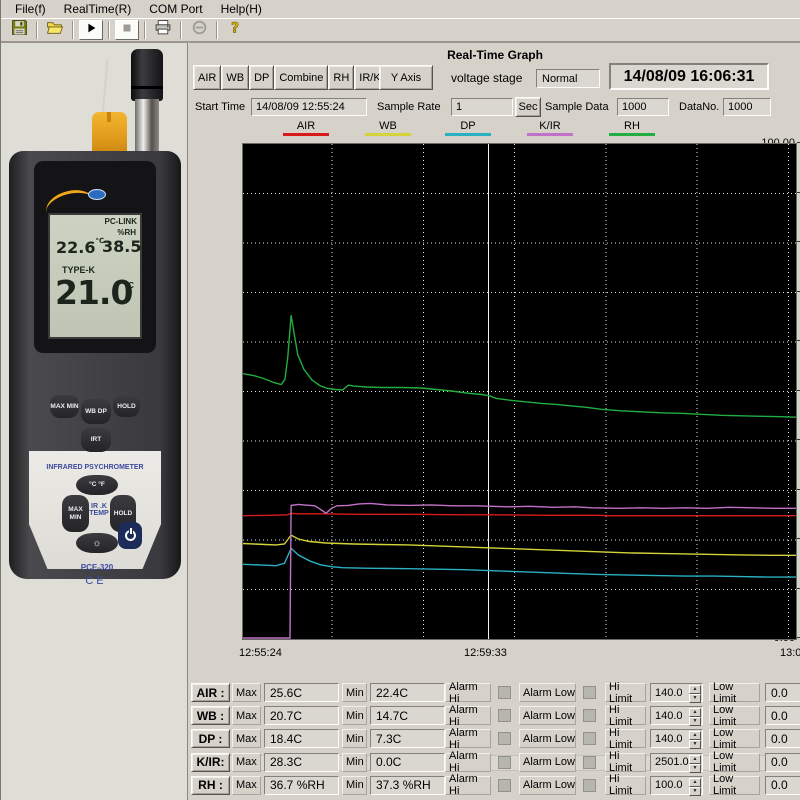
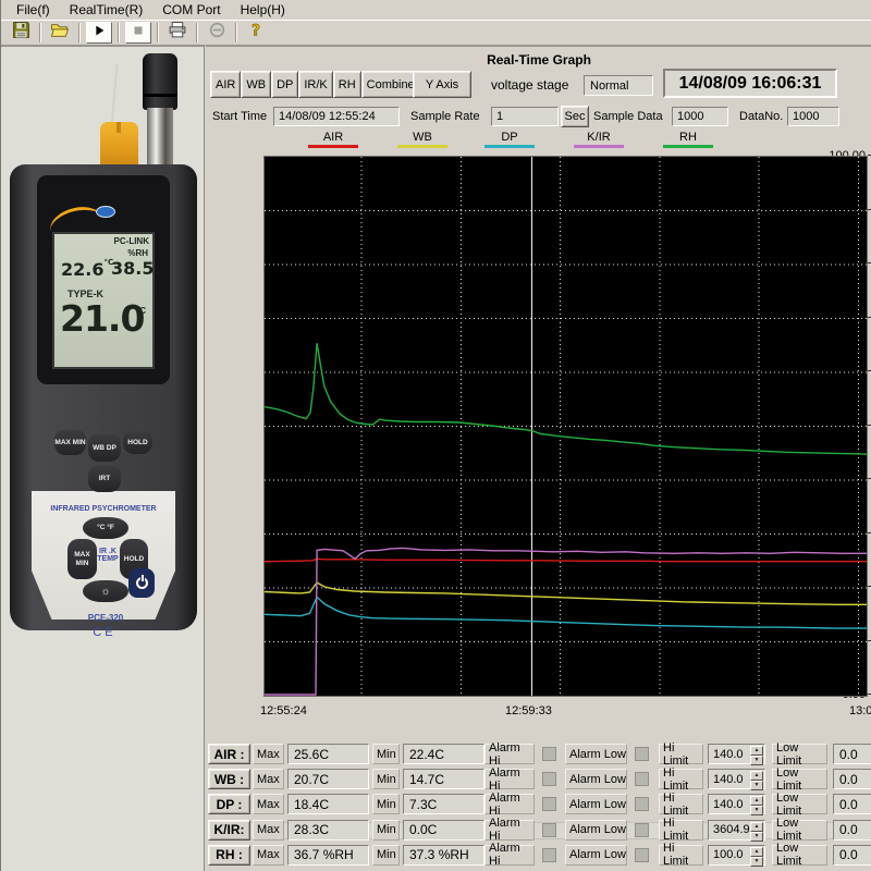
  File(f)
  RealTime(R)
  COM Port
  Help(H)
  ?
  PC-LINK
  %RH
  22.6°C
  38.5
  TYPE-K
  21.0
  °C
  ☼
  PCE-320
  CE
  Real-Time Graph
  AIR
  WB
  DP
- Combine
+ IR/K
  RH
- IR/K
+ Combine
  Y Axis
  voltage stage
  Normal
  14/08/09 16:06:31
  Start Time
  14/08/09 12:55:24
  Sample Rate
  1
  Sec
  Sample Data
  1000
  DataNo.
  1000
  AIR
  WB
  DP
  K/IR
  RH
  12:55:24
  12:59:33
  13:0
  AIR :
  Max
  25.6C
  Min
  22.4C
  Alarm Hi
  Alarm Low
  Hi Limit
  140.0
  Low Limit
  0.0
  WB :
  Max
  20.7C
  Min
  14.7C
  Alarm Hi
  Alarm Low
  Hi Limit
  140.0
  Low Limit
  0.0
  DP :
  Max
  18.4C
  Min
  7.3C
  Alarm Hi
  Alarm Low
  Hi Limit
  140.0
  Low Limit
  0.0
  K/IR:
  Max
  28.3C
  Min
  0.0C
  Alarm Hi
  Alarm Low
  Hi Limit
- 2501.0
+ 3604.9
  Low Limit
  0.0
  RH :
  Max
  36.7 %RH
  Min
  37.3 %RH
  Alarm Hi
  Alarm Low
  Hi Limit
  100.0
  Low Limit
  0.0
